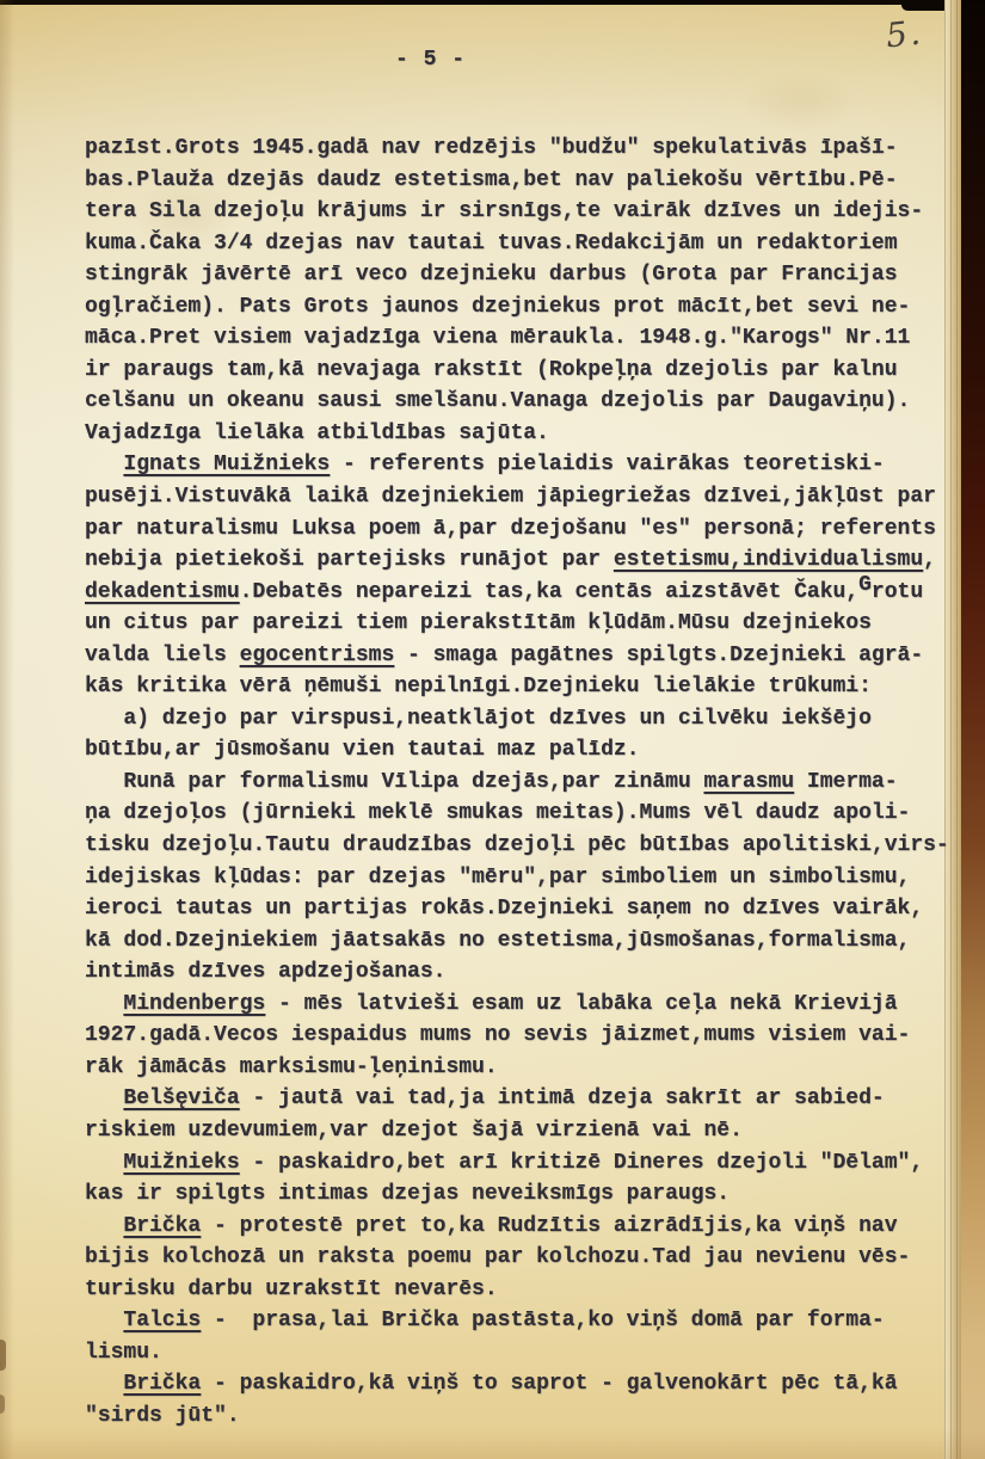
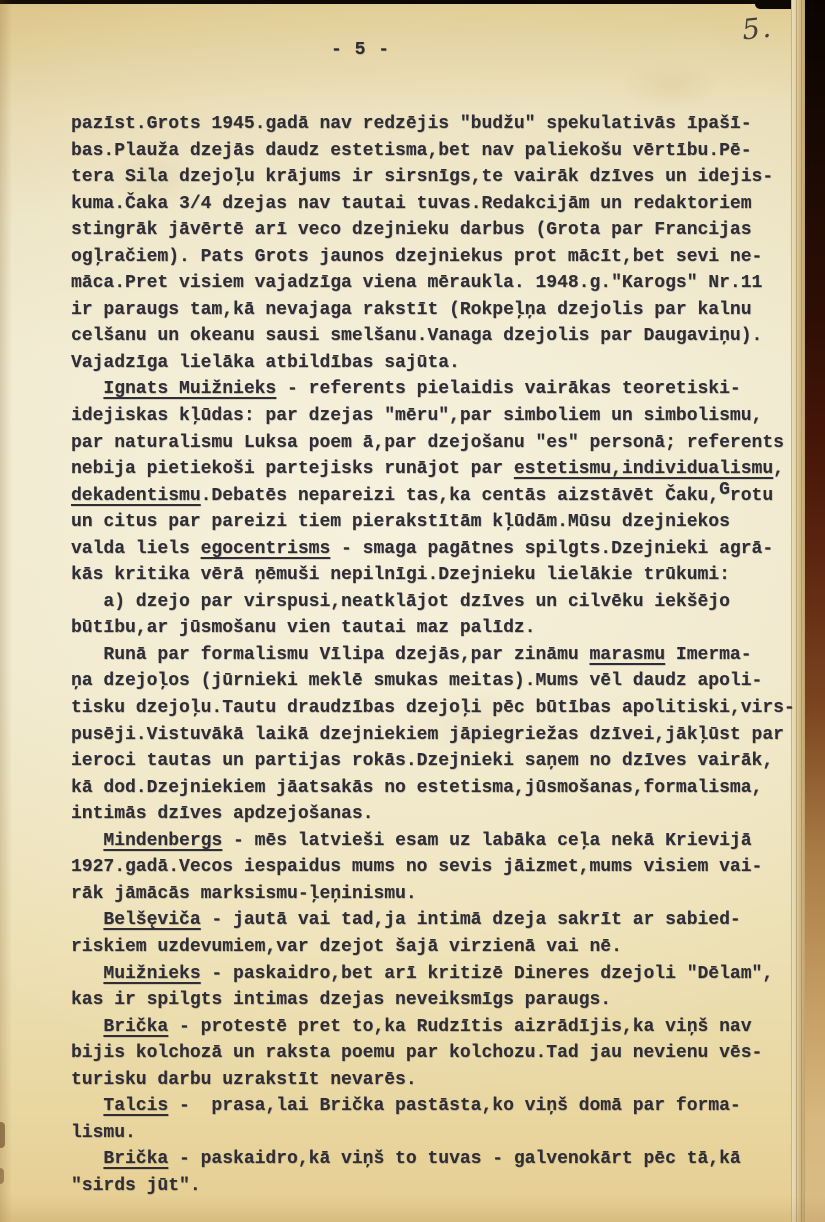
  - 5 -
  pazīst.Grots 1945.gadā nav redzējis "budžu" spekulativās īpašī-
  bas.Plauža dzejās daudz estetisma,bet nav paliekošu vērtību.Pē-
  tera Sila dzejoļu krājums ir sirsnīgs,te vairāk dzīves un idejis-
  kuma.Čaka 3/4 dzejas nav tautai tuvas.Redakcijām un redaktoriem
  stingrāk jāvērtē arī veco dzejnieku darbus (Grota par Francijas
  ogļračiem). Pats Grots jaunos dzejniekus prot mācīt,bet sevi ne-
  māca.Pret visiem vajadzīga viena mēraukla. 1948.g."Karogs" Nr.11
  ir paraugs tam,kā nevajaga rakstīt (Rokpeļņa dzejolis par kalnu
  celšanu un okeanu sausi smelšanu.Vanaga dzejolis par Daugaviņu).
  Vajadzīga lielāka atbildības sajūta.
  Ignats Muižnieks - referents pielaidis vairākas teoretiski-
- pusēji.Vistuvākā laikā dzejniekiem jāpiegriežas dzīvei,jākļūst par
+ idejiskas kļūdas: par dzejas "mēru",par simboliem un simbolismu,
  par naturalismu Luksa poem ā,par dzejošanu "es" personā; referents
  nebija pietiekoši partejisks runājot par estetismu,individualismu,
  dekadentismu.Debatēs nepareizi tas,ka centās aizstāvēt Čaku,Grotu
  un citus par pareizi tiem pierakstītām kļūdām.Mūsu dzejniekos
  valda liels egocentrisms - smaga pagātnes spilgts.Dzejnieki agrā-
  kās kritika vērā ņēmuši nepilnīgi.Dzejnieku lielākie trūkumi:
  a) dzejo par virspusi,neatklājot dzīves un cilvēku iekšējo
  būtību,ar jūsmošanu vien tautai maz palīdz.
  Runā par formalismu Vīlipa dzejās,par zināmu marasmu Imerma-
  ņa dzejoļos (jūrnieki meklē smukas meitas).Mums vēl daudz apoli-
  tisku dzejoļu.Tautu draudzības dzejoļi pēc būtības apolitiski,virs-
- idejiskas kļūdas: par dzejas "mēru",par simboliem un simbolismu,
+ pusēji.Vistuvākā laikā dzejniekiem jāpiegriežas dzīvei,jākļūst par
  ieroci tautas un partijas rokās.Dzejnieki saņem no dzīves vairāk,
  kā dod.Dzejniekiem jāatsakās no estetisma,jūsmošanas,formalisma,
  intimās dzīves apdzejošanas.
  Mindenbergs - mēs latvieši esam uz labāka ceļa nekā Krievijā
  1927.gadā.Vecos iespaidus mums no sevis jāizmet,mums visiem vai-
  rāk jāmācās marksismu-ļeņinismu.
  Belšęviča - jautā vai tad,ja intimā dzeja sakrīt ar sabied-
  riskiem uzdevumiem,var dzejot šajā virzienā vai nē.
  Muižnieks - paskaidro,bet arī kritizē Dineres dzejoli "Dēlam",
  kas ir spilgts intimas dzejas neveiksmīgs paraugs.
  Brička - protestē pret to,ka Rudzītis aizrādījis,ka viņš nav
  bijis kolchozā un raksta poemu par kolchozu.Tad jau nevienu vēs-
  turisku darbu uzrakstīt nevarēs.
  Talcis - prasa,lai Brička pastāsta,ko viņš domā par forma-
  lismu.
- Brička - paskaidro,kā viņš to saprot - galvenokārt pēc tā,kā
+ Brička - paskaidro,kā viņš to tuvas - galvenokārt pēc tā,kā
  "sirds jūt".
